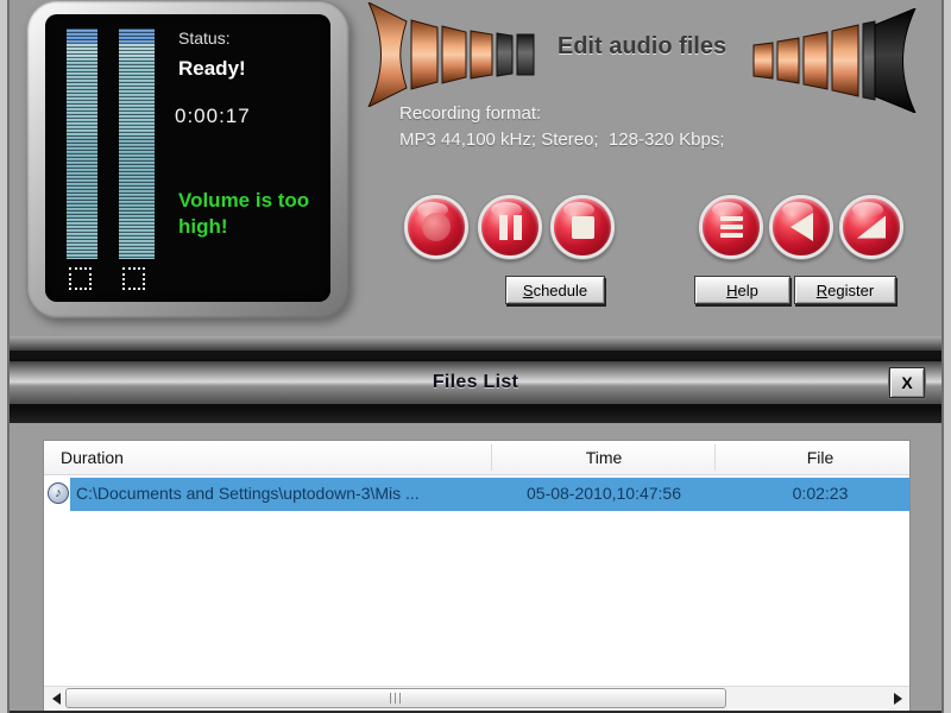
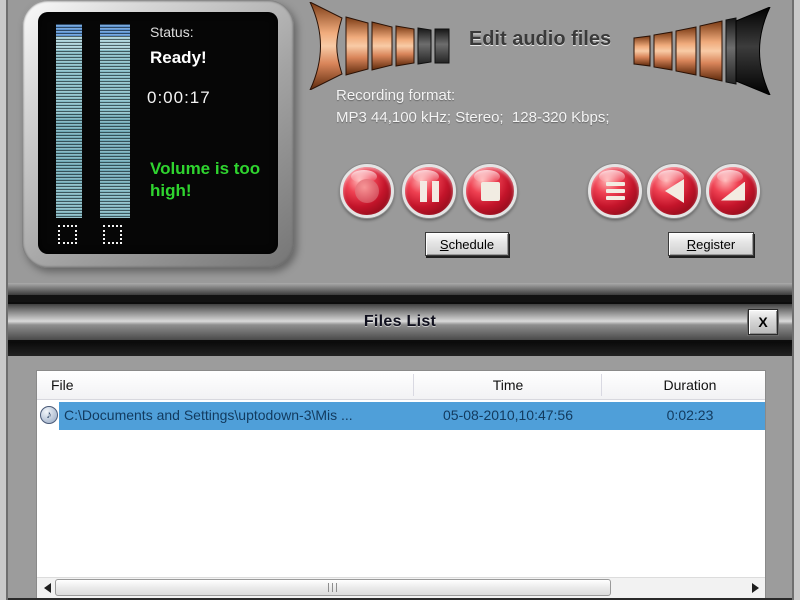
  Status:
  Ready!
  0:00:17
  Volume is too high!
  Edit audio files
  Recording format:
  MP3 44,100 kHz; Stereo; 128-320 Kbps;
  S
  chedule
- H
- elp
  R
  egister
  Files List
  X
- Duration
+ File
  Time
- File
+ Duration
  ♪
  C:\Documents and Settings\uptodown-3\Mis ...
  05-08-2010,10:47:56
  0:02:23
